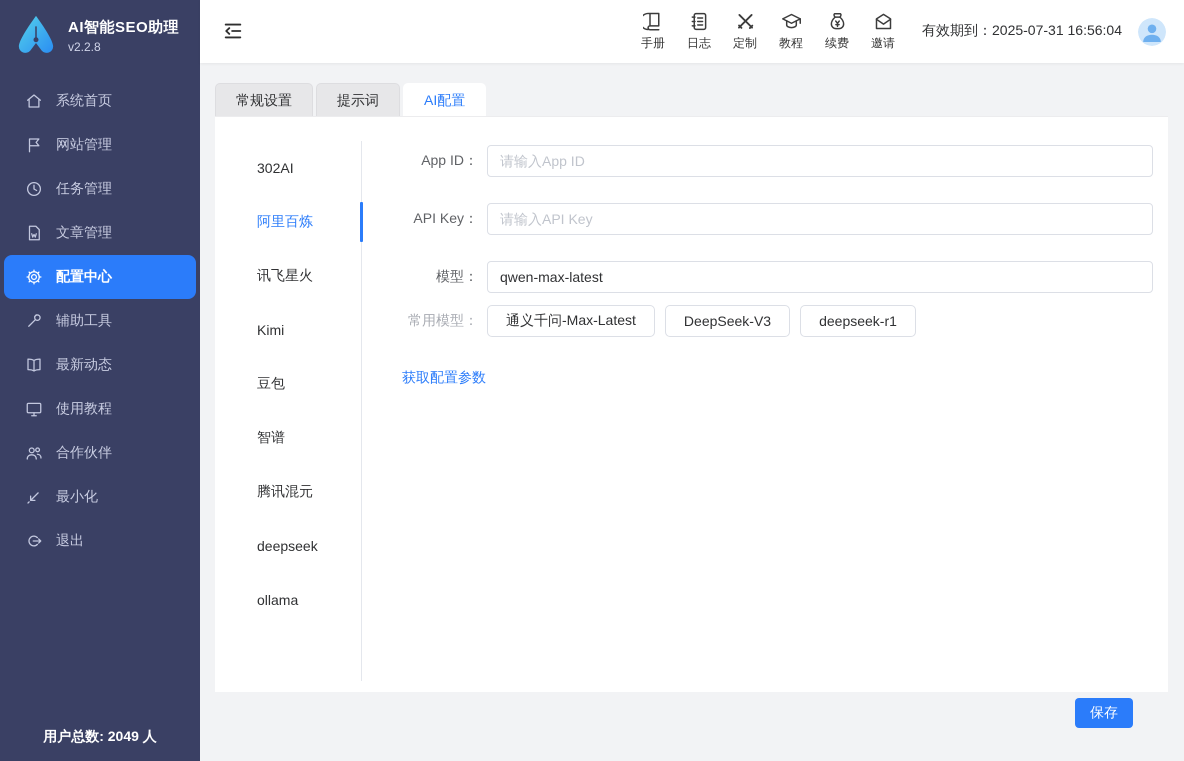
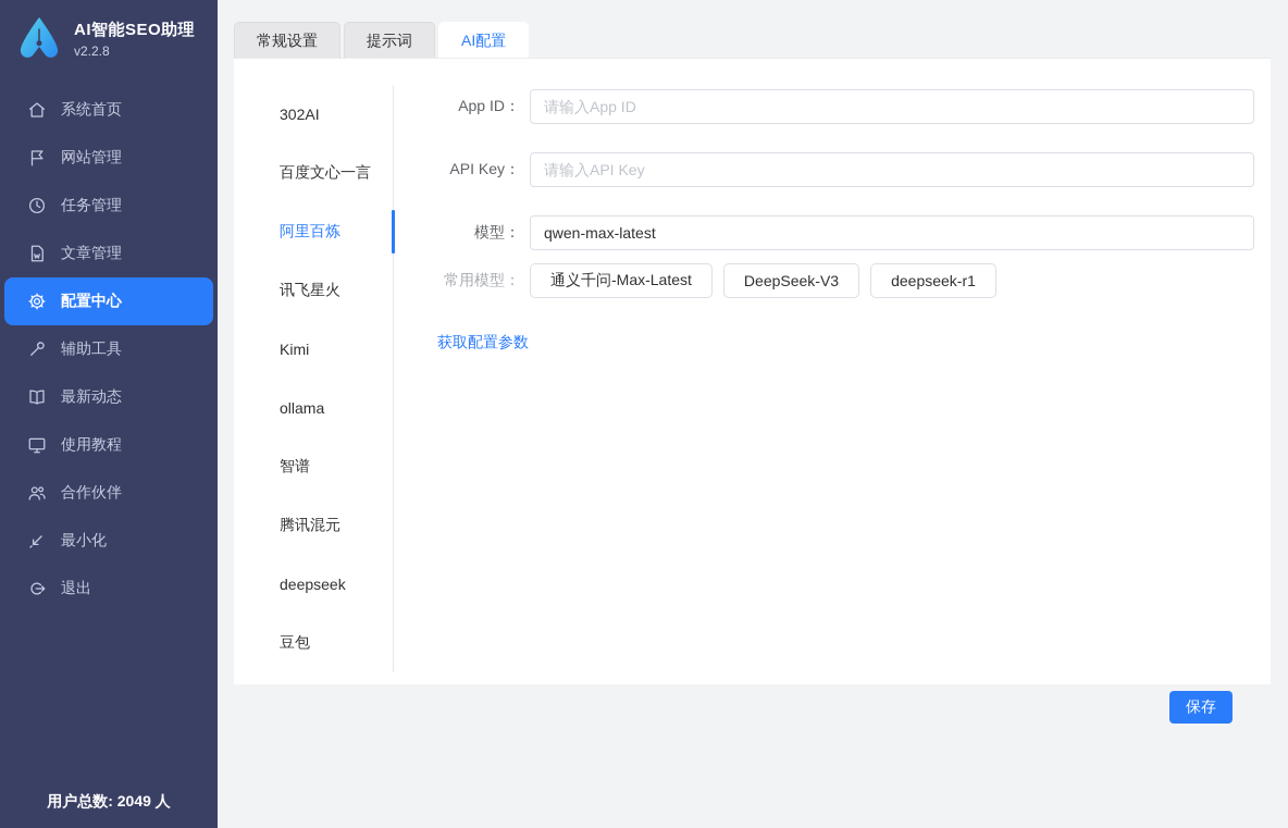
  AI智能SEO助理
  v2.2.8
  系统首页
  网站管理
  任务管理
  文章管理
  配置中心
  辅助工具
  最新动态
  使用教程
  合作伙伴
  最小化
  退出
  用户总数: 2049 人
- 手册
- 日志
- 定制
- 教程
- 续费
- 邀请
- 有效期到：2025-07-31 16:56:04
  常规设置
  提示词
  AI配置
  302AI
+ 百度文心一言
  阿里百炼
  讯飞星火
  Kimi
- 豆包
+ ollama
  智谱
  腾讯混元
  deepseek
- ollama
+ 豆包
  App ID：
  请输入App ID
  API Key：
  请输入API Key
  模型：
  qwen-max-latest
  常用模型：
  通义千问-Max-Latest
  DeepSeek-V3
  deepseek-r1
  获取配置参数
  保存
